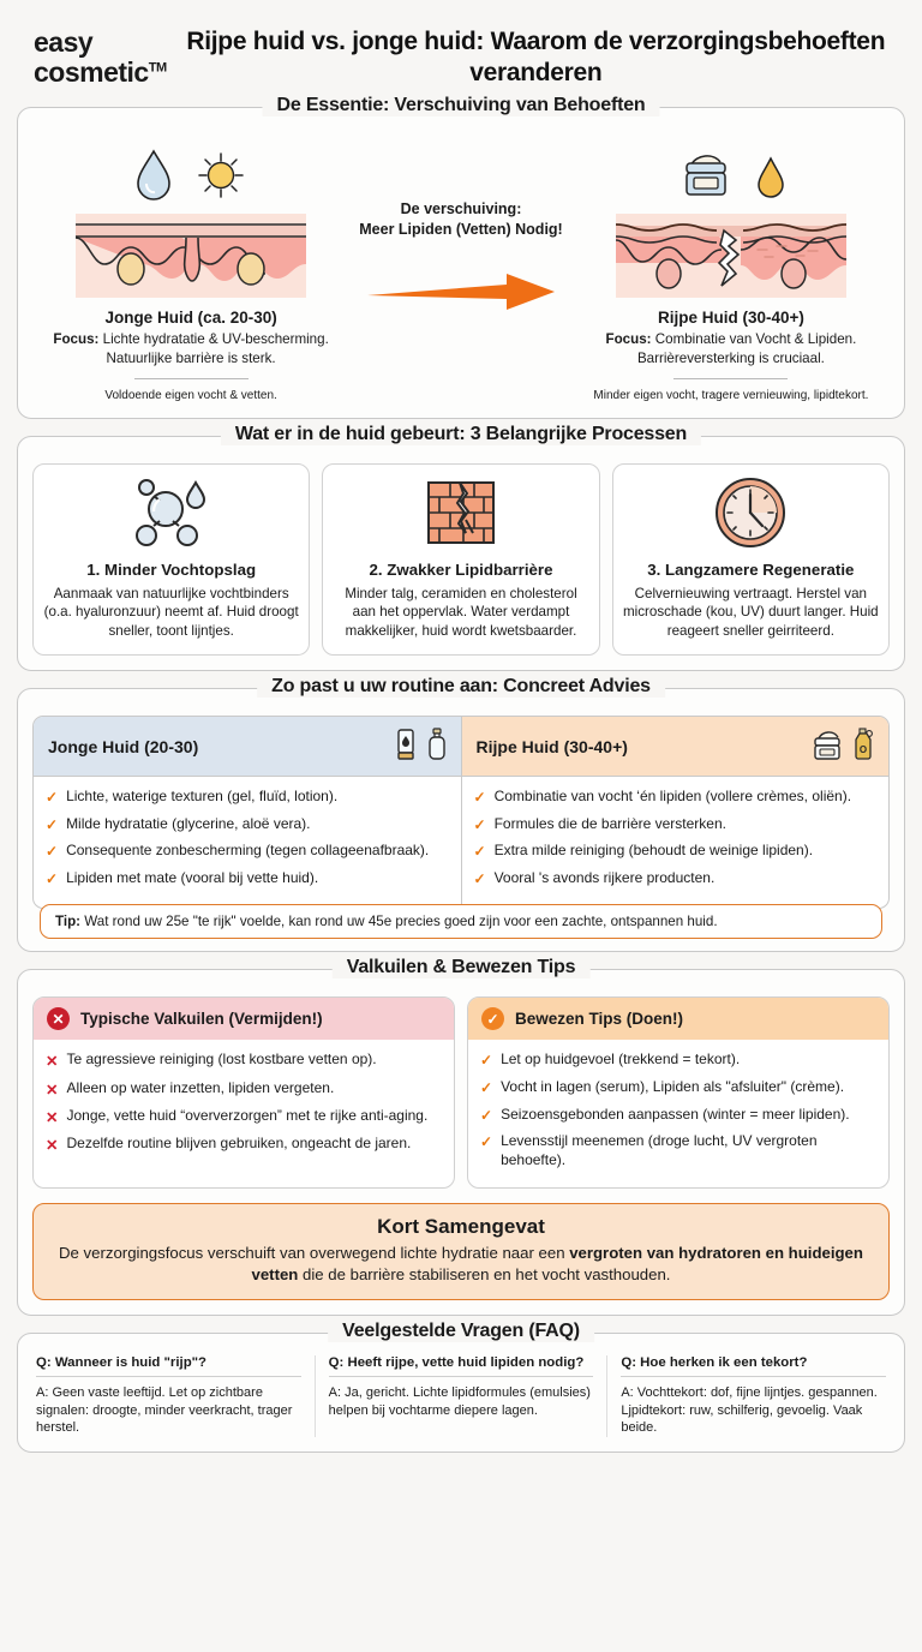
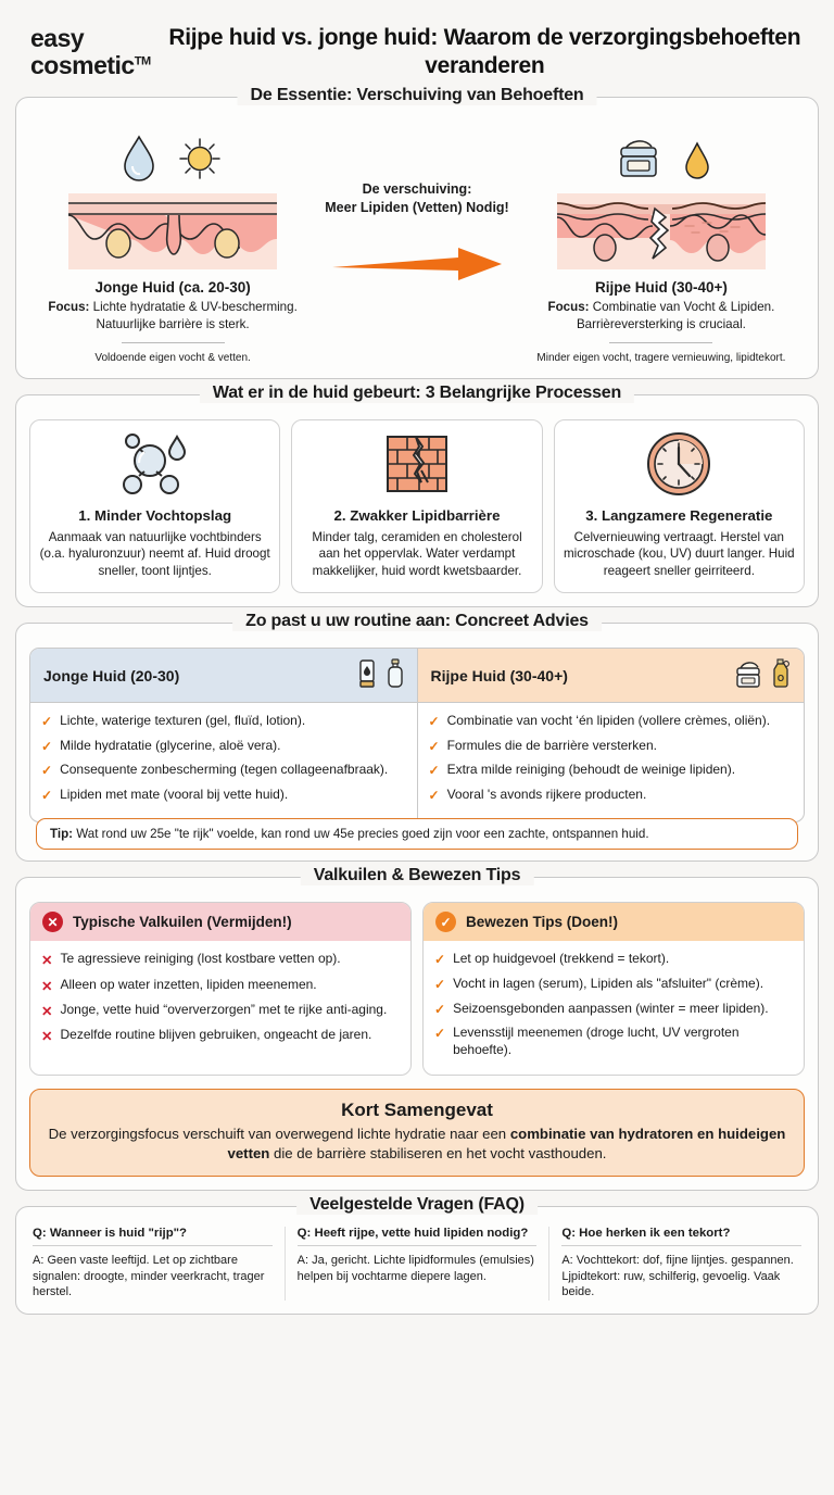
  easy
  cosmeticTM
  Rijpe huid vs. jonge huid: Waarom de verzorgingsbehoeften veranderen
  De Essentie: Verschuiving van Behoeften
  Jonge Huid (ca. 20-30)
  Focus: Lichte hydratatie & UV-bescherming. Natuurlijke barrière is sterk.
  Voldoende eigen vocht & vetten.
  De verschuiving:
  Meer Lipiden (Vetten) Nodig!
  Rijpe Huid (30-40+)
  Focus: Combinatie van Vocht & Lipiden. Barrièreversterking is cruciaal.
  Minder eigen vocht, tragere vernieuwing, lipidtekort.
  Wat er in de huid gebeurt: 3 Belangrijke Processen
  1. Minder Vochtopslag
  Aanmaak van natuurlijke vochtbinders (o.a. hyaluronzuur) neemt af. Huid droogt sneller, toont lijntjes.
  2. Zwakker Lipidbarrière
  Minder talg, ceramiden en cholesterol aan het oppervlak. Water verdampt makkelijker, huid wordt kwetsbaarder.
  3. Langzamere Regeneratie
  Celvernieuwing vertraagt. Herstel van microschade (kou, UV) duurt langer. Huid reageert sneller geirriteerd.
  Zo past u uw routine aan: Concreet Advies
  Jonge Huid (20-30)
  Rijpe Huid (30-40+)
  O
  ✓
  Lichte, waterige texturen (gel, fluïd, lotion).
  ✓
  Milde hydratatie (glycerine, aloë vera).
  ✓
  Consequente zonbescherming (tegen collageenafbraak).
  ✓
  Lipiden met mate (vooral bij vette huid).
  ✓
  Combinatie van vocht ‘én lipiden (vollere crèmes, oliën).
  ✓
  Formules die de barrière versterken.
  ✓
  Extra milde reiniging (behoudt de weinige lipiden).
  ✓
  Vooral 's avonds rijkere producten.
  Tip: Wat rond uw 25e "te rijk" voelde, kan rond uw 45e precies goed zijn voor een zachte, ontspannen huid.
  Valkuilen & Bewezen Tips
  ✕
  Typische Valkuilen (Vermijden!)
  ✕
  Te agressieve reiniging (lost kostbare vetten op).
  ✕
- Alleen op water inzetten, lipiden vergeten.
+ Alleen op water inzetten, lipiden meenemen.
  ✕
  Jonge, vette huid “oververzorgen” met te rijke anti-aging.
  ✕
  Dezelfde routine blijven gebruiken, ongeacht de jaren.
  ✓
  Bewezen Tips (Doen!)
  ✓
  Let op huidgevoel (trekkend = tekort).
  ✓
  Vocht in lagen (serum), Lipiden als "afsluiter" (crème).
  ✓
  Seizoensgebonden aanpassen (winter = meer lipiden).
  ✓
  Levensstijl meenemen (droge lucht, UV vergroten behoefte).
  Kort Samengevat
- De verzorgingsfocus verschuift van overwegend lichte hydratie naar een vergroten van hydratoren en huideigen vetten die de barrière stabiliseren en het vocht vasthouden.
+ De verzorgingsfocus verschuift van overwegend lichte hydratie naar een combinatie van hydratoren en huideigen vetten die de barrière stabiliseren en het vocht vasthouden.
  Veelgestelde Vragen (FAQ)
  Q: Wanneer is huid "rijp"?
  A: Geen vaste leeftijd. Let op zichtbare signalen: droogte, minder veerkracht, trager herstel.
  Q: Heeft rijpe, vette huid lipiden nodig?
  A: Ja, gericht. Lichte lipidformules (emulsies) helpen bij vochtarme diepere lagen.
  Q: Hoe herken ik een tekort?
  A: Vochttekort: dof, fijne lijntjes. gespannen. Ljpidtekort: ruw, schilferig, gevoelig. Vaak beide.
